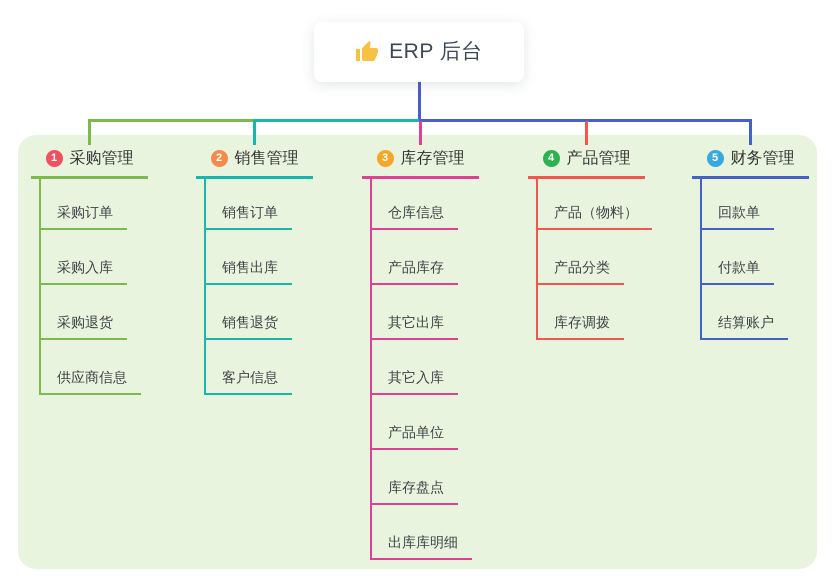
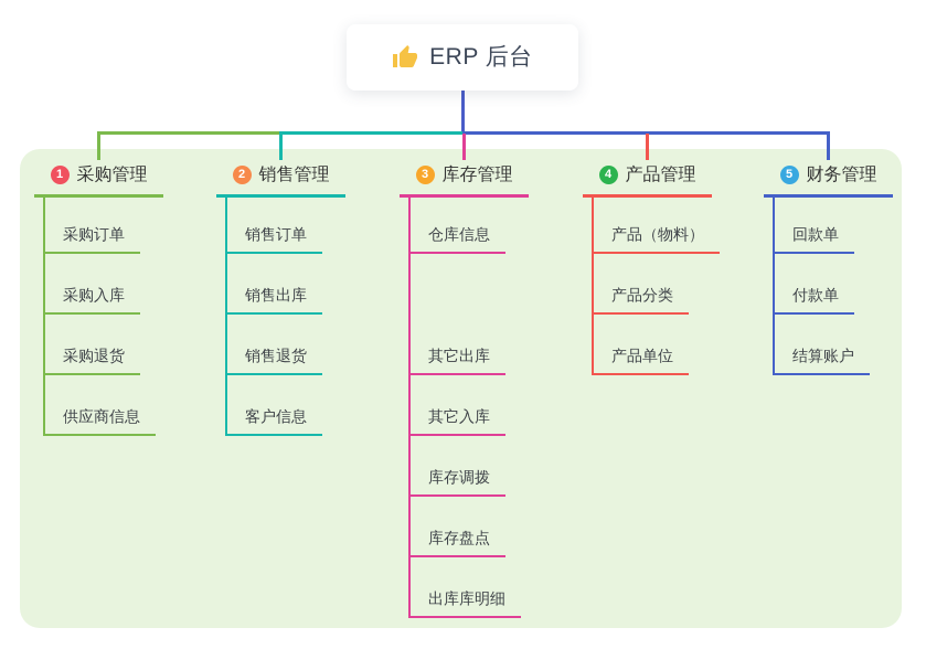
  ERP 后台
  1
  采购管理
  采购订单
  采购入库
  采购退货
  供应商信息
  2
  销售管理
  销售订单
  销售出库
  销售退货
  客户信息
  3
  库存管理
  仓库信息
- 产品库存
  其它出库
  其它入库
- 产品单位
+ 库存调拨
  库存盘点
  出库库明细
  4
  产品管理
  产品（物料）
  产品分类
- 库存调拨
+ 产品单位
  5
  财务管理
  回款单
  付款单
  结算账户
